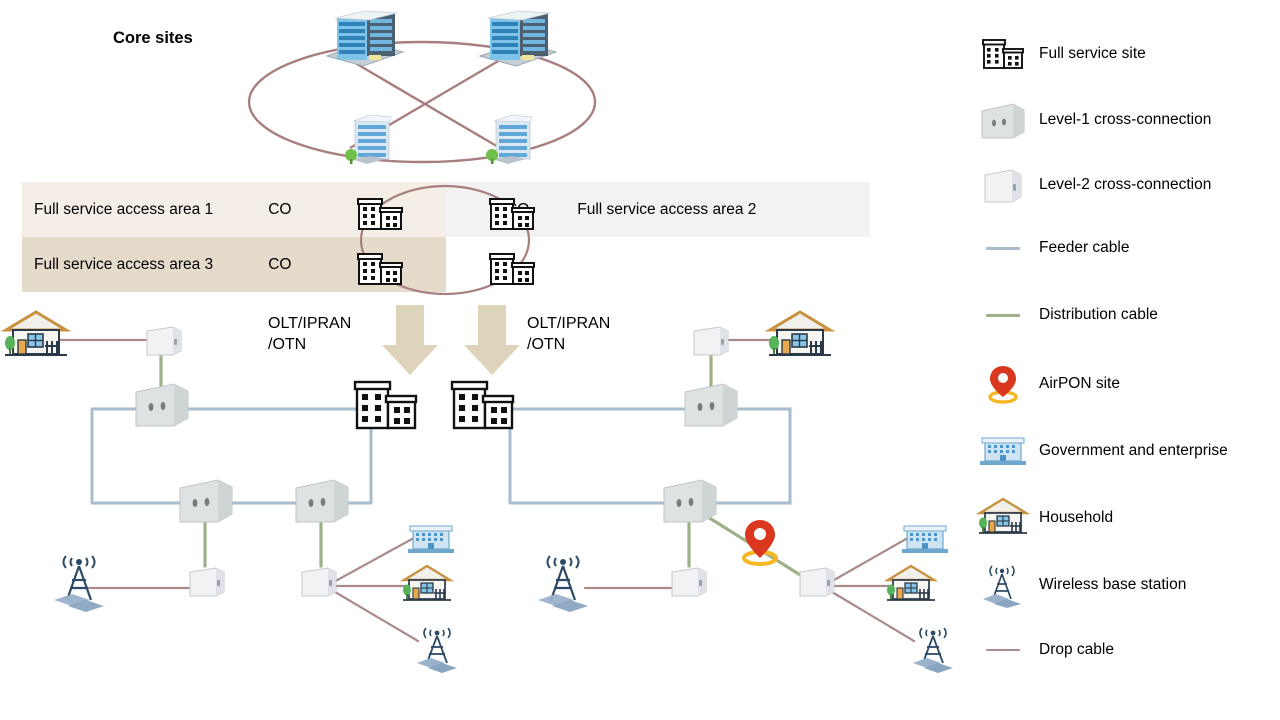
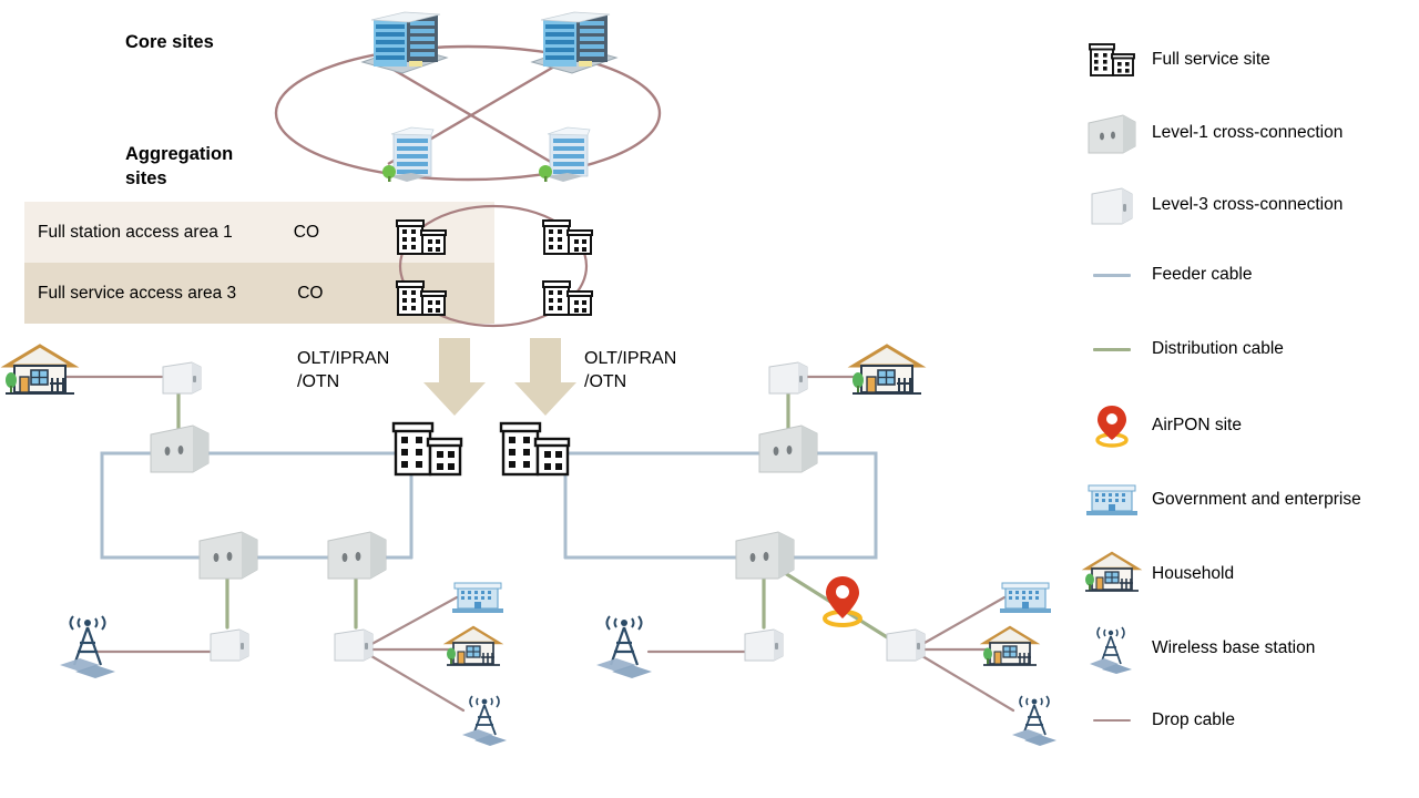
  Core sites
+ Aggregation
+ sites
- Full service access area 1
+ Full station access area 1
  CO
- Full service access area 2
  Full service access area 3
  CO
  OLT/IPRAN
  /OTN
  OLT/IPRAN
  /OTN
  Full service site
  Level-1 cross-connection
- Level-2 cross-connection
+ Level-3 cross-connection
  Feeder cable
  Distribution cable
  AirPON site
  Government and enterprise
  Household
  Wireless base station
  Drop cable
